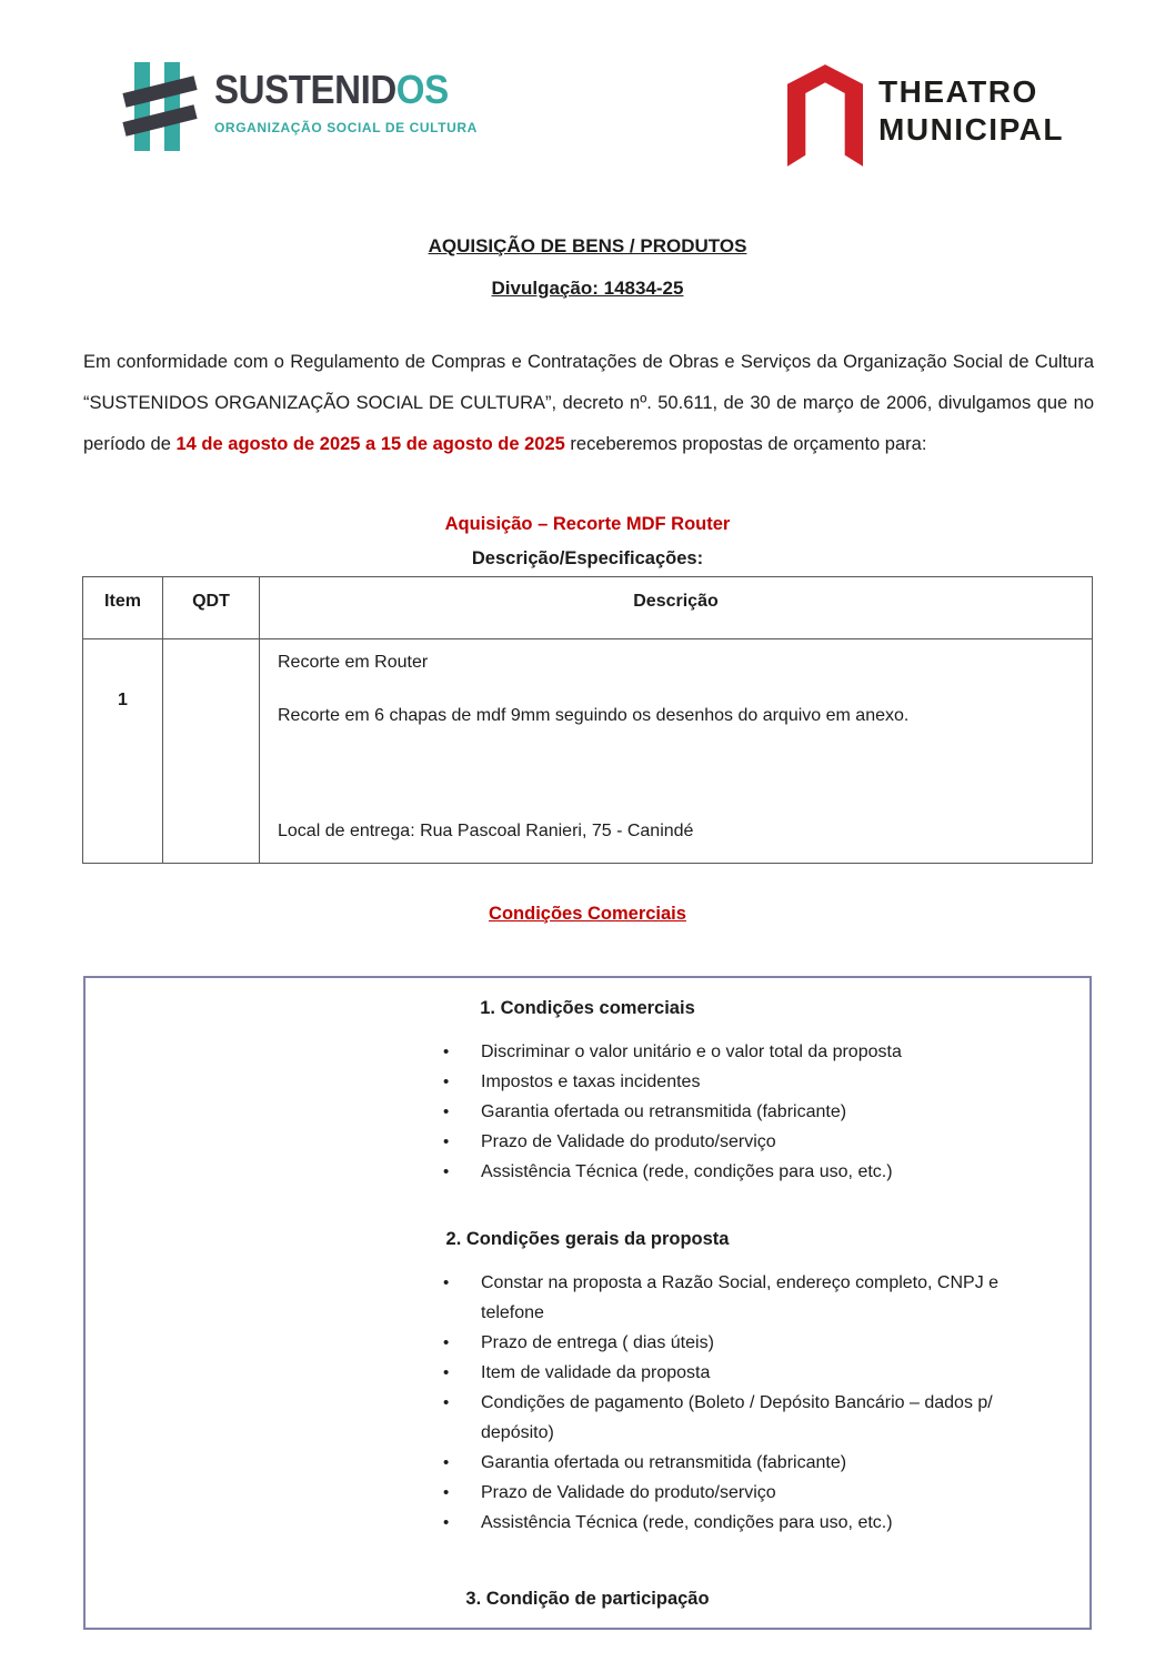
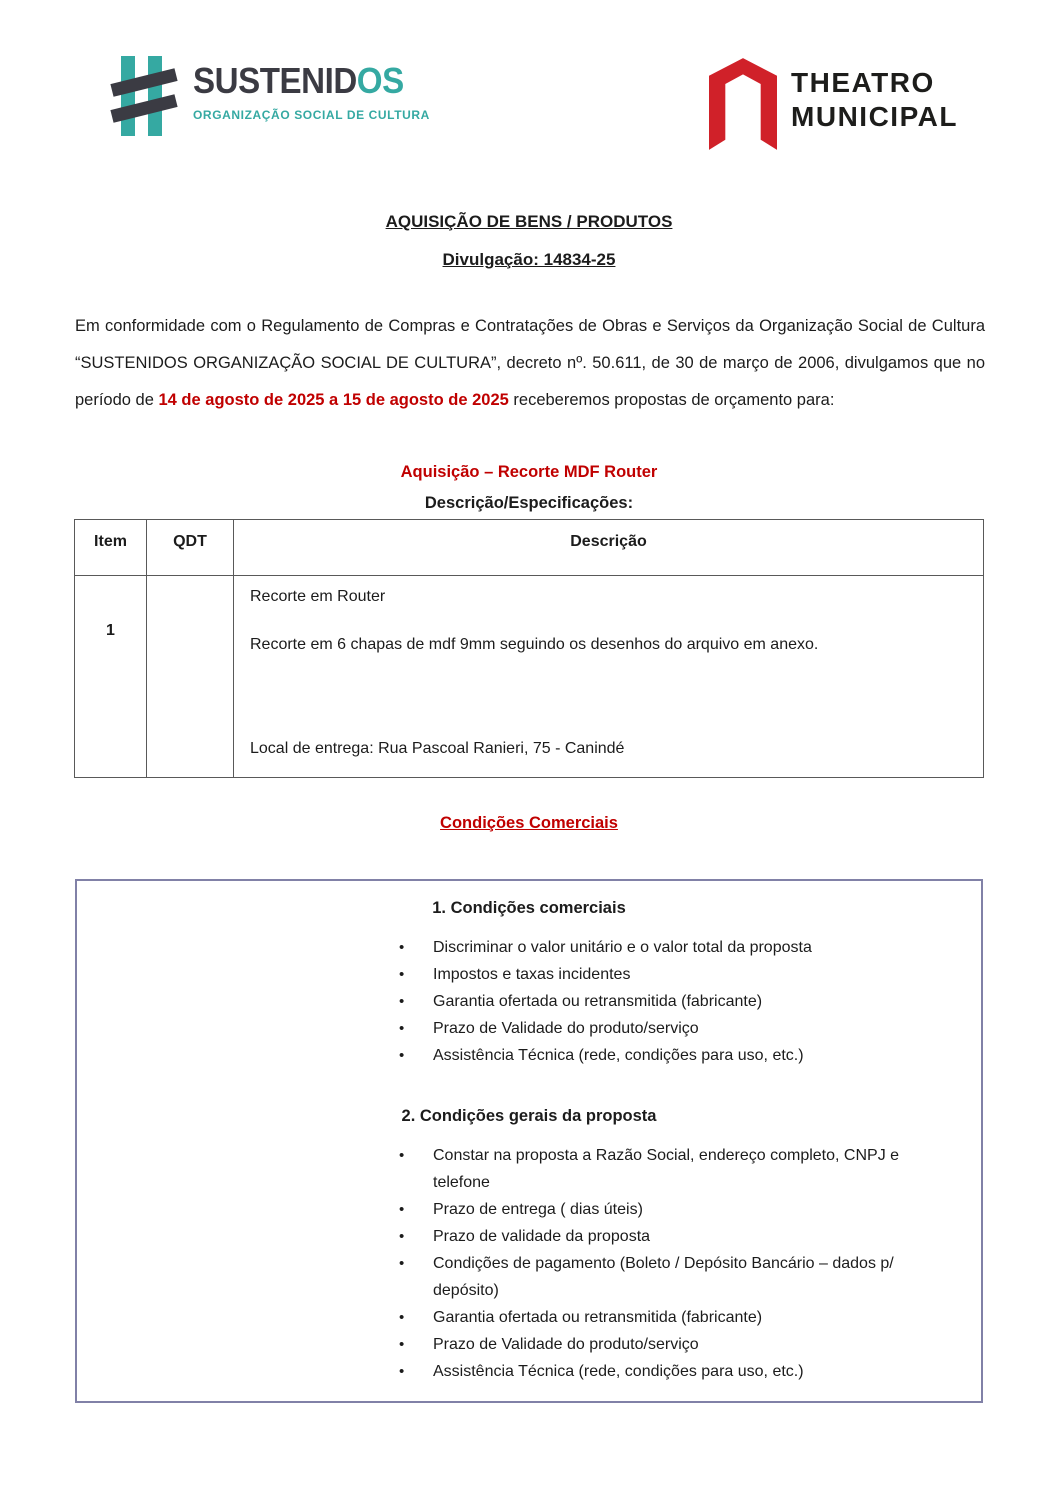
  SUSTENIDOS
  ORGANIZAÇÃO SOCIAL DE CULTURA
  THEATRO
  MUNICIPAL
  AQUISIÇÃO DE BENS / PRODUTOS
  Divulgação: 14834-25
  Em conformidade com o Regulamento de Compras e Contratações de Obras e Serviços da Organização Social de Cultura “SUSTENIDOS ORGANIZAÇÃO SOCIAL DE CULTURA”, decreto nº. 50.611, de 30 de março de 2006, divulgamos que no período de 14 de agosto de 2025 a 15 de agosto de 2025 receberemos propostas de orçamento para:
  Aquisição – Recorte MDF Router
  Descrição/Especificações:
  Item	QDT	Descrição
  1		Recorte em Router Recorte em 6 chapas de mdf 9mm seguindo os desenhos do arquivo em anexo. Local de entrega: Rua Pascoal Ranieri, 75 - Canindé
  Condições Comerciais
  1. Condições comerciais
  •
  Discriminar o valor unitário e o valor total da proposta
  •
  Impostos e taxas incidentes
  •
  Garantia ofertada ou retransmitida (fabricante)
  •
  Prazo de Validade do produto/serviço
  •
  Assistência Técnica (rede, condições para uso, etc.)
  2. Condições gerais da proposta
  •
  Constar na proposta a Razão Social, endereço completo, CNPJ e telefone
  •
  Prazo de entrega ( dias úteis)
  •
- Item de validade da proposta
+ Prazo de validade da proposta
  •
  Condições de pagamento (Boleto / Depósito Bancário – dados p/ depósito)
  •
  Garantia ofertada ou retransmitida (fabricante)
  •
  Prazo de Validade do produto/serviço
  •
  Assistência Técnica (rede, condições para uso, etc.)
- 3. Condição de participação
